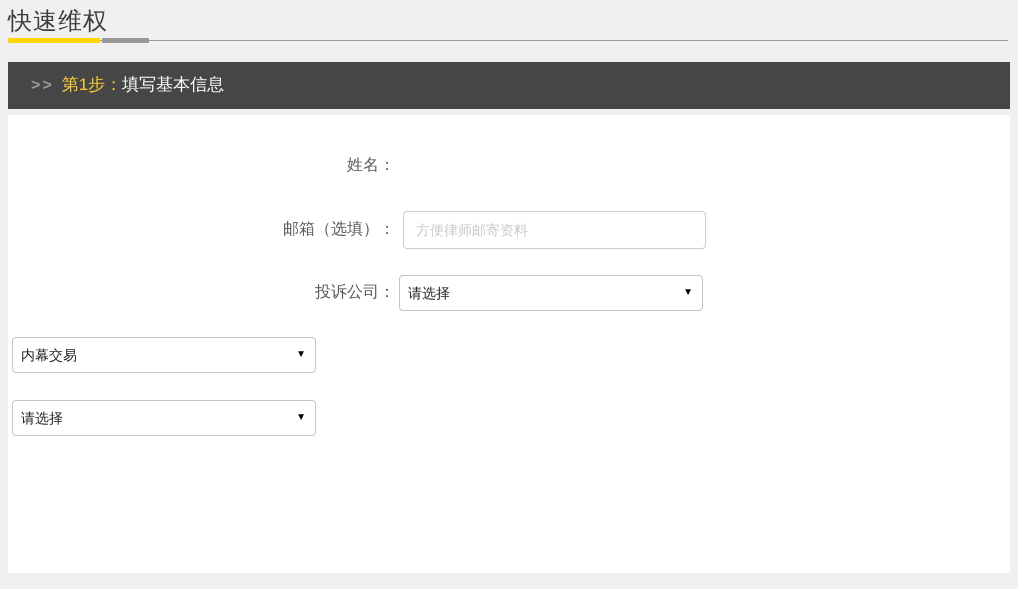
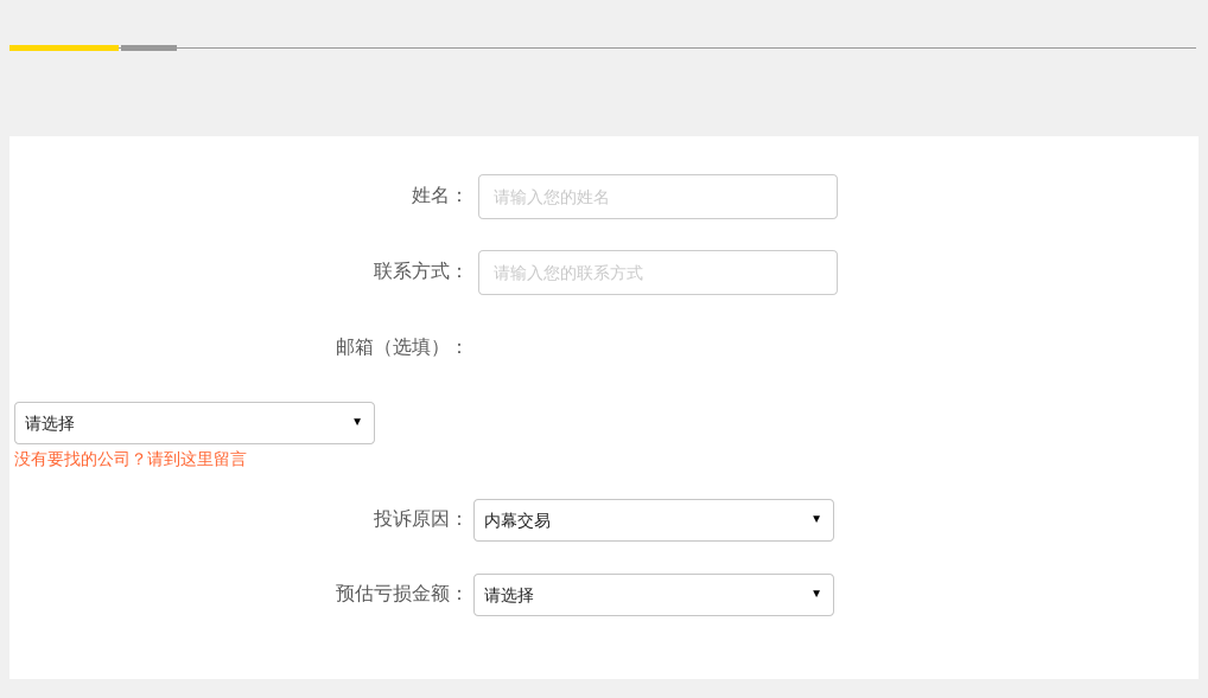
- 快速维权
- >>
- 第1步：
- 填写基本信息
  姓名：
+ 请输入您的姓名
+ 联系方式：
+ 请输入您的联系方式
  邮箱（选填）：
- 方便律师邮寄资料
- 投诉公司：
  请选择
  ▼
+ 没有要找的公司？请到这里留言
+ 投诉原因：
  内幕交易
  ▼
+ 预估亏损金额：
  请选择
  ▼
